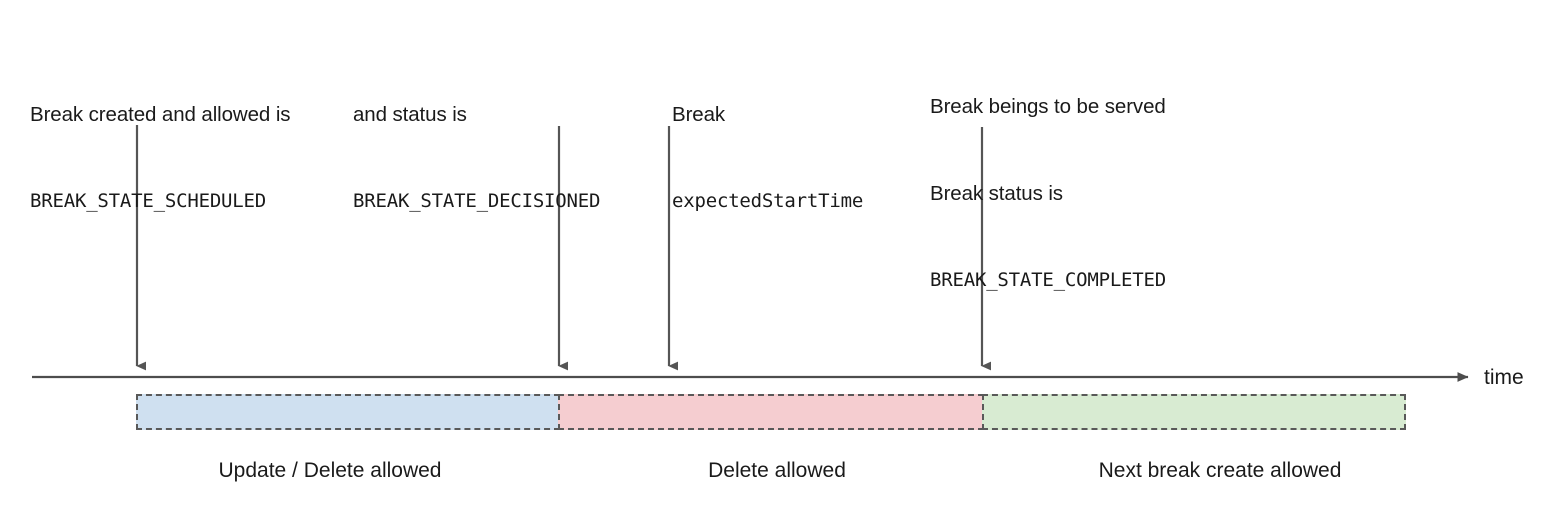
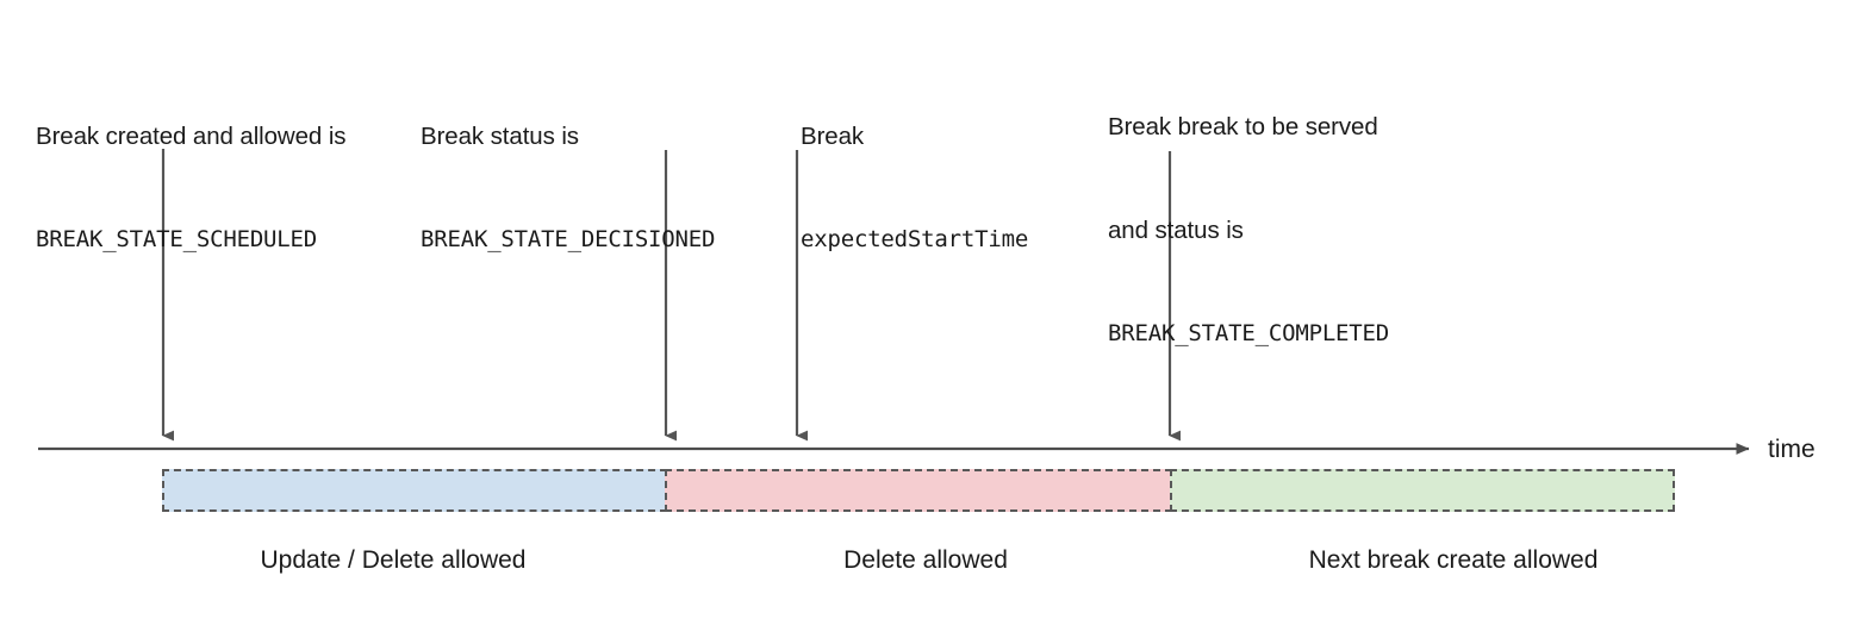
  Break created and allowed is
  BREAK_STATE_SCHEDULED
- and status is
+ Break status is
  BREAK_STATE_DECISIONED
  Break
  expectedStartTime
- Break beings to be served
+ Break break to be served
- Break status is
+ and status is
  BREAK_STATE_COMPLETED
  time
  Update / Delete allowed
  Delete allowed
  Next break create allowed
